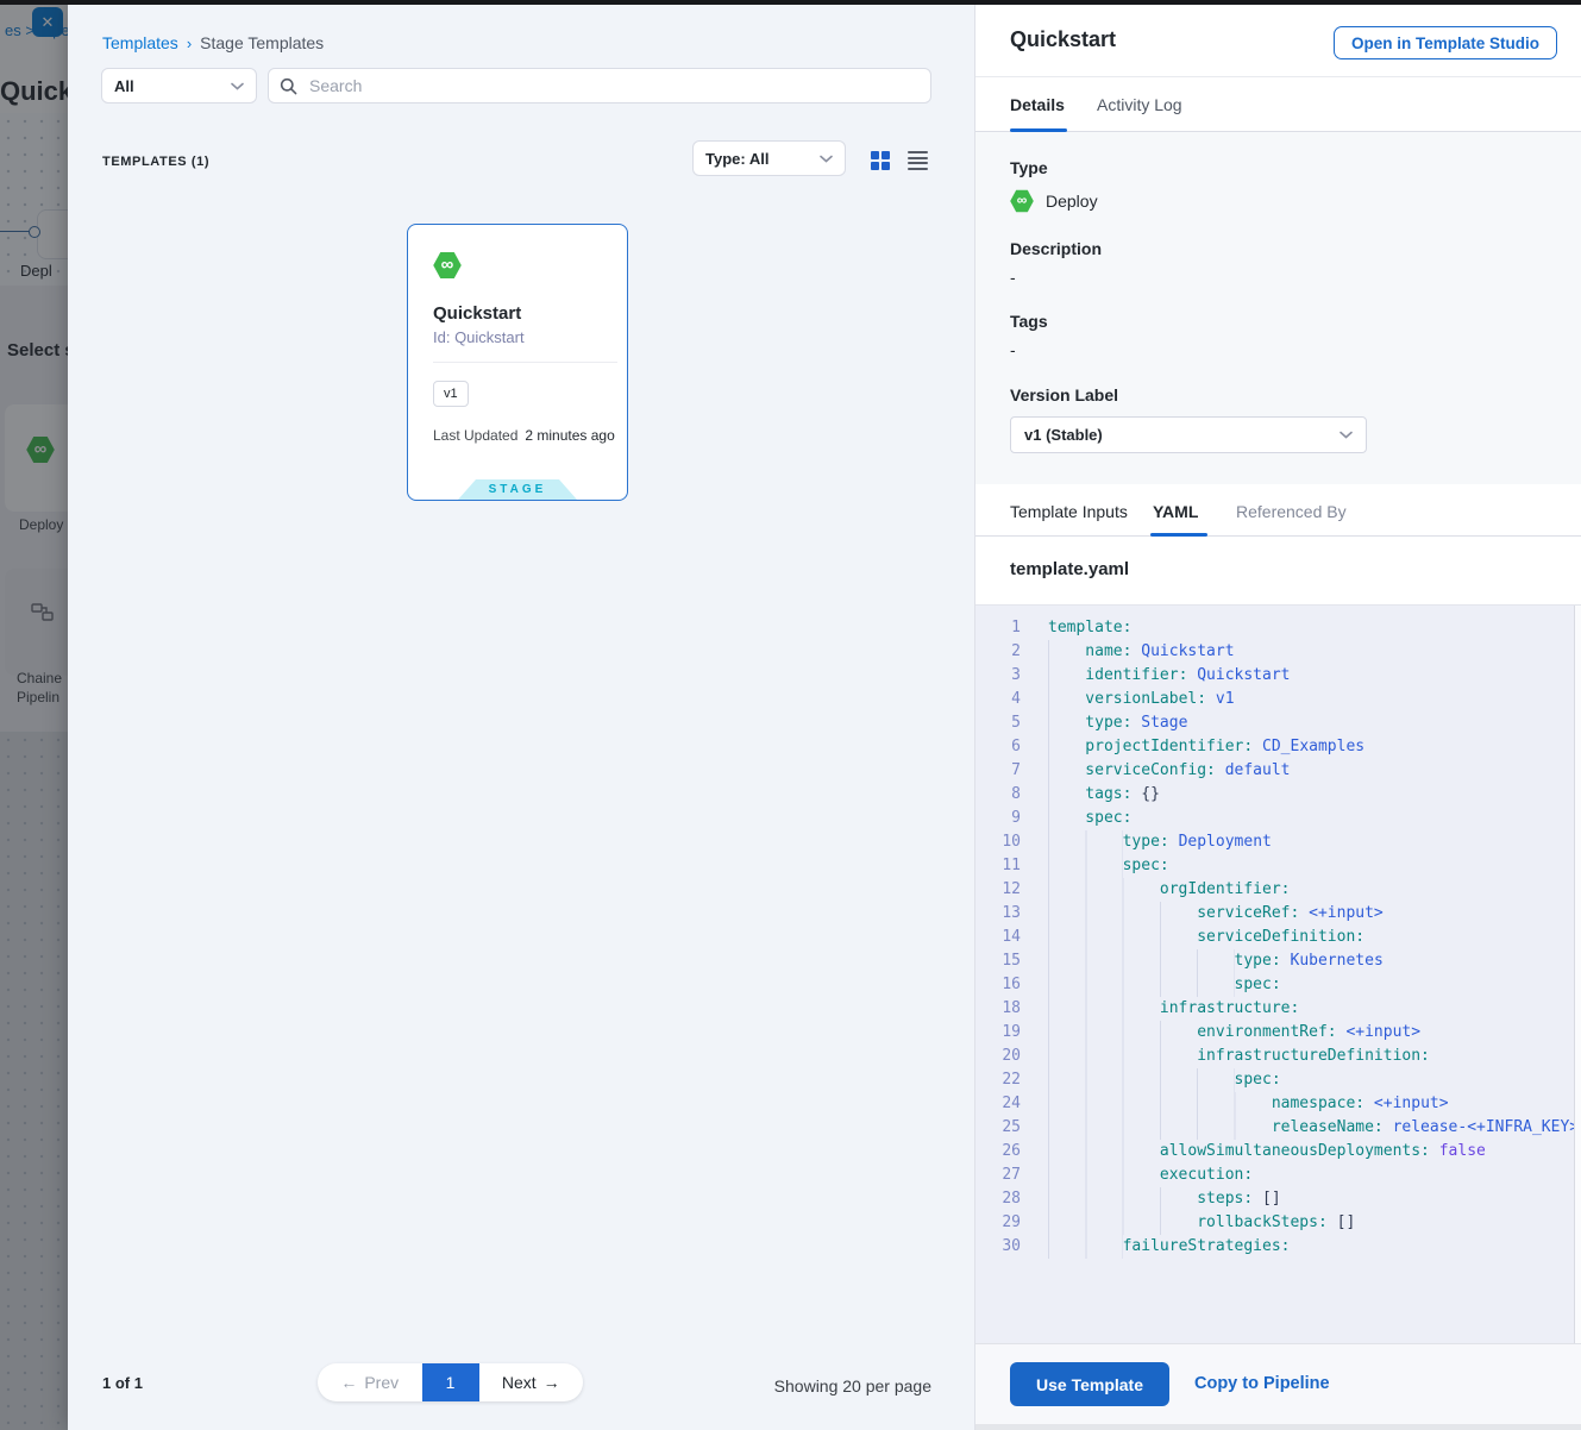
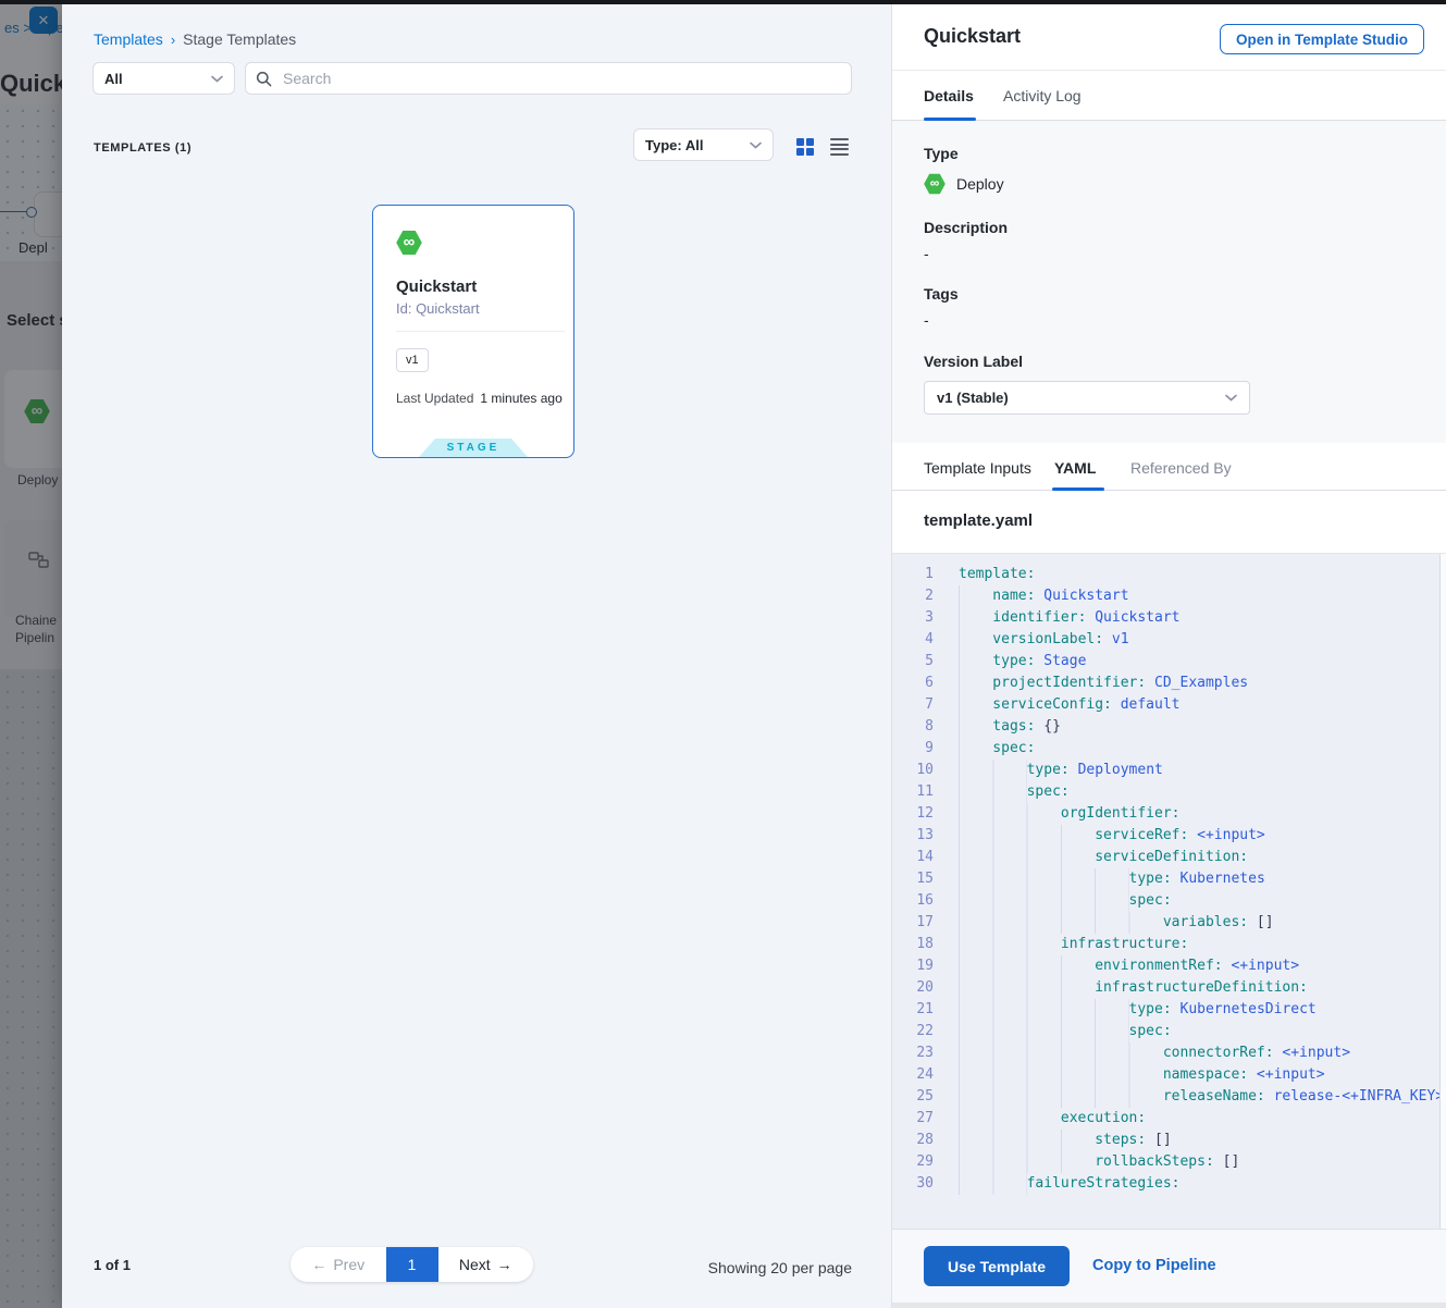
  ✕
  Quick
  Depl
  Select
  ∞
  Deploy
  Chaine
  Pipelin
  Templates
  ›
  Stage Templates
  All
  Search
  TEMPLATES (1)
  Type: All
  ∞
  Quickstart
  Id: Quickstart
  v1
- Last Updated 2 minutes ago
+ Last Updated 1 minutes ago
  STAGE
  1 of 1
  ←
  Prev
  1
  Next
  →
  Showing 20 per page
  Quickstart
  Open in Template Studio
  Details
  Activity Log
  Type
  ∞
  Deploy
  Description
  -
  Tags
  -
  Version Label
  v1 (Stable)
  Template Inputs
  YAML
  Referenced By
  template.yaml
  1
  template:
  2
  name: Quickstart
  3
  identifier: Quickstart
  4
  versionLabel: v1
  5
  type: Stage
  6
  projectIdentifier: CD_Examples
  7
  serviceConfig: default
  8
  tags: {}
  9
  spec:
  10
  type: Deployment
  11
  spec:
  12
  orgIdentifier:
  13
  serviceRef: <+input>
  14
  serviceDefinition:
  15
  type: Kubernetes
  16
  spec:
+ 17
+ variables: []
  18
  infrastructure:
  19
  environmentRef: <+input>
  20
  infrastructureDefinition:
+ 21
+ type: KubernetesDirect
  22
  spec:
+ 23
+ connectorRef: <+input>
  24
  namespace: <+input>
  25
  releaseName: release-<+INFRA_KEY
- 26
- allowSimultaneousDeployments: false
  27
  execution:
  28
  steps: []
  29
  rollbackSteps: []
  30
  failureStrategies:
  Use Template
  Copy to Pipeline
